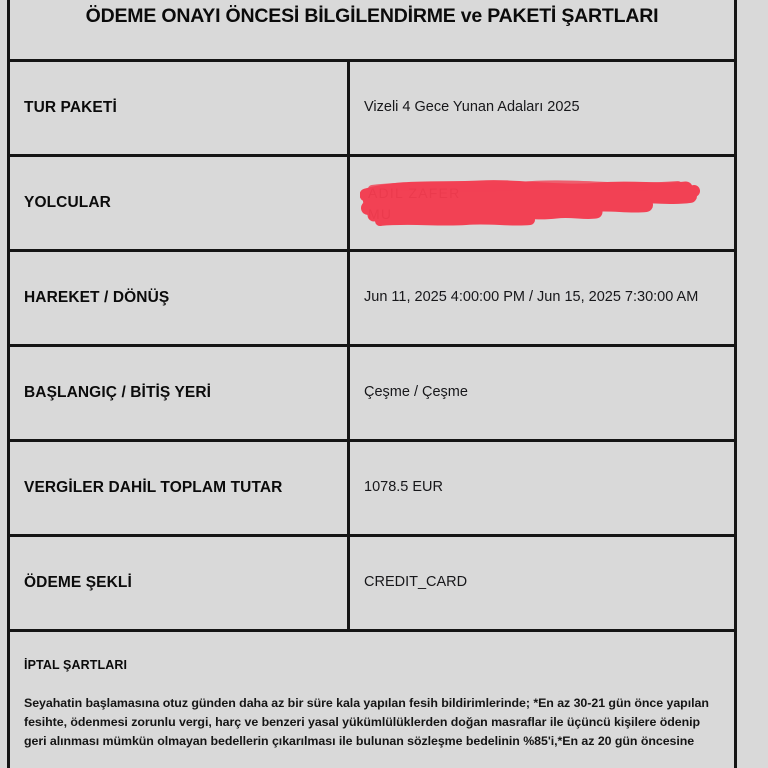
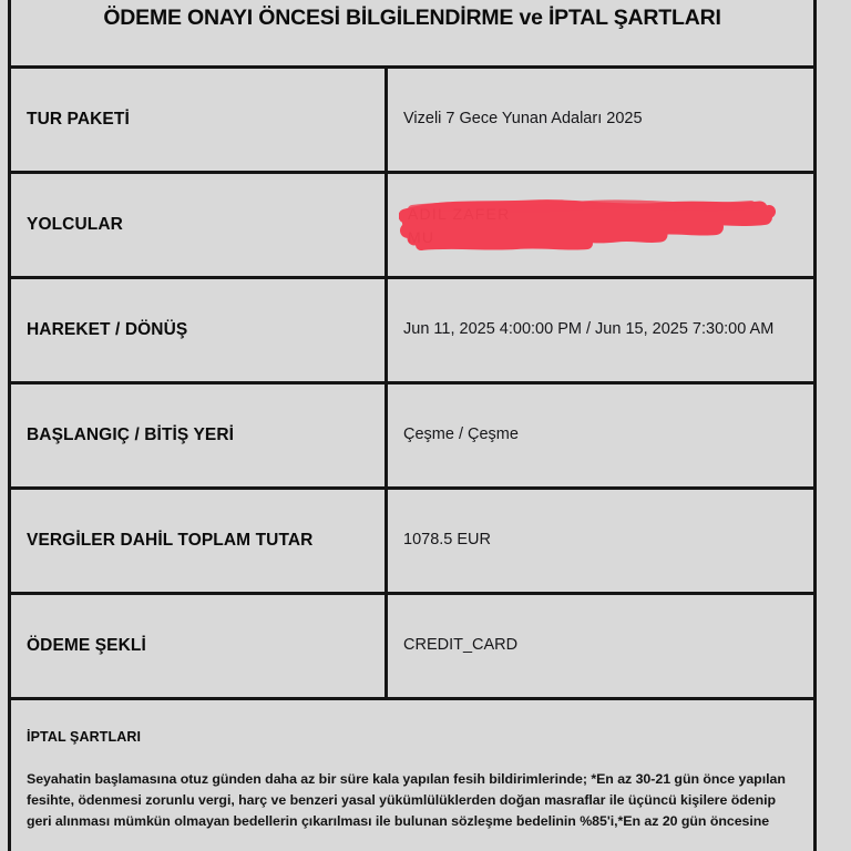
- ÖDEME ONAYI ÖNCESİ BİLGİLENDİRME ve PAKETİ ŞARTLARI
+ ÖDEME ONAYI ÖNCESİ BİLGİLENDİRME ve İPTAL ŞARTLARI
  TUR PAKETİ
- Vizeli 4 Gece Yunan Adaları 2025
+ Vizeli 7 Gece Yunan Adaları 2025
  YOLCULAR
  HAREKET / DÖNÜŞ
  Jun 11, 2025 4:00:00 PM / Jun 15, 2025 7:30:00 AM
  BAŞLANGIÇ / BİTİŞ YERİ
  Çeşme / Çeşme
  VERGİLER DAHİL TOPLAM TUTAR
  1078.5 EUR
  ÖDEME ŞEKLİ
  CREDIT_CARD
  İPTAL ŞARTLARI
  Seyahatin başlamasına otuz günden daha az bir süre kala yapılan fesih bildirimlerinde; *En az 30-21 gün önce yapılan fesihte, ödenmesi zorunlu vergi, harç ve benzeri yasal yükümlülüklerden doğan masraflar ile üçüncü kişilere ödenip geri alınması mümkün olmayan bedellerin çıkarılması ile bulunan sözleşme bedelinin %85'i,*En az 20 gün öncesine
